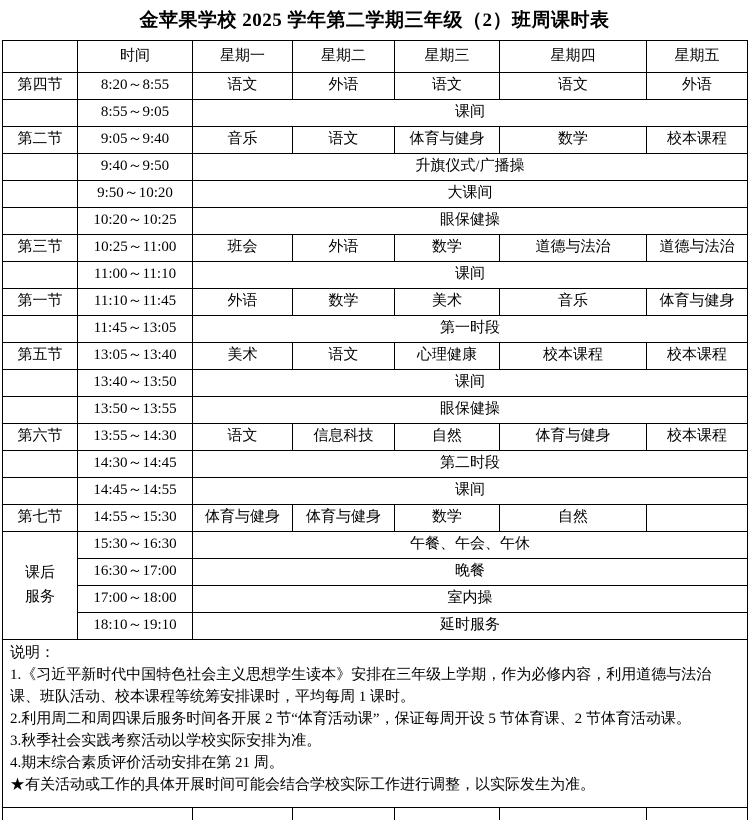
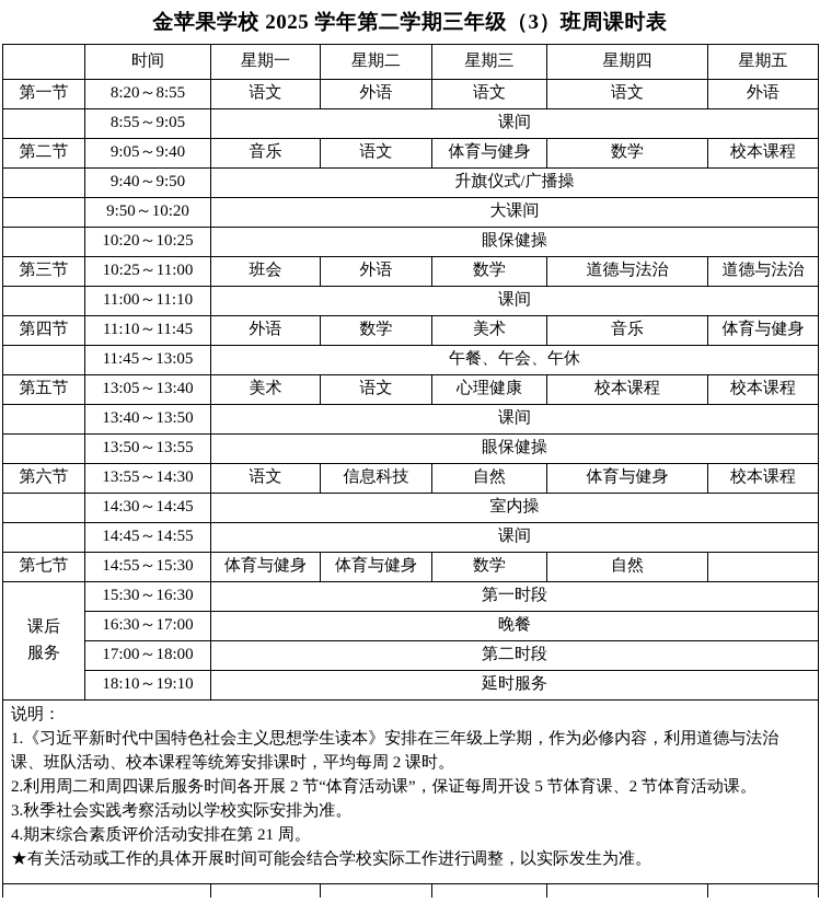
- 金苹果学校 2025 学年第二学期三年级（2）班周课时表
+ 金苹果学校 2025 学年第二学期三年级（3）班周课时表
  	时间	星期一	星期二	星期三	星期四	星期五
- 第四节	8:20～8:55	语文	外语	语文	语文	外语
+ 第一节	8:20～8:55	语文	外语	语文	语文	外语
  	8:55～9:05	课间
  第二节	9:05～9:40	音乐	语文	体育与健身	数学	校本课程
  	9:40～9:50	升旗仪式/广播操
  	9:50～10:20	大课间
  	10:20～10:25	眼保健操
  第三节	10:25～11:00	班会	外语	数学	道德与法治	道德与法治
  	11:00～11:10	课间
- 第一节	11:10～11:45	外语	数学	美术	音乐	体育与健身
+ 第四节	11:10～11:45	外语	数学	美术	音乐	体育与健身
- 	11:45～13:05	第一时段
+ 	11:45～13:05	午餐、午会、午休
  第五节	13:05～13:40	美术	语文	心理健康	校本课程	校本课程
  	13:40～13:50	课间
  	13:50～13:55	眼保健操
  第六节	13:55～14:30	语文	信息科技	自然	体育与健身	校本课程
- 	14:30～14:45	第二时段
+ 	14:30～14:45	室内操
  	14:45～14:55	课间
  第七节	14:55～15:30	体育与健身	体育与健身	数学	自然
- 课后 服务	15:30～16:30	午餐、午会、午休
+ 课后 服务	15:30～16:30	第一时段
  16:30～17:00	晚餐
- 17:00～18:00	室内操
+ 17:00～18:00	第二时段
  18:10～19:10	延时服务
- 说明： 1.《习近平新时代中国特色社会主义思想学生读本》安排在三年级上学期，作为必修内容，利用道德与法治课、班队活动、校本课程等统筹安排课时，平均每周 1 课时。2.利用周二和周四课后服务时间各开展 2 节“体育活动课”，保证每周开设 5 节体育课、2 节体育活动课。3.秋季社会实践考察活动以学校实际安排为准。4.期末综合素质评价活动安排在第 21 周。★有关活动或工作的具体开展时间可能会结合学校实际工作进行调整，以实际发生为准。
+ 说明： 1.《习近平新时代中国特色社会主义思想学生读本》安排在三年级上学期，作为必修内容，利用道德与法治课、班队活动、校本课程等统筹安排课时，平均每周 2 课时。2.利用周二和周四课后服务时间各开展 2 节“体育活动课”，保证每周开设 5 节体育课、2 节体育活动课。3.秋季社会实践考察活动以学校实际安排为准。4.期末综合素质评价活动安排在第 21 周。★有关活动或工作的具体开展时间可能会结合学校实际工作进行调整，以实际发生为准。
